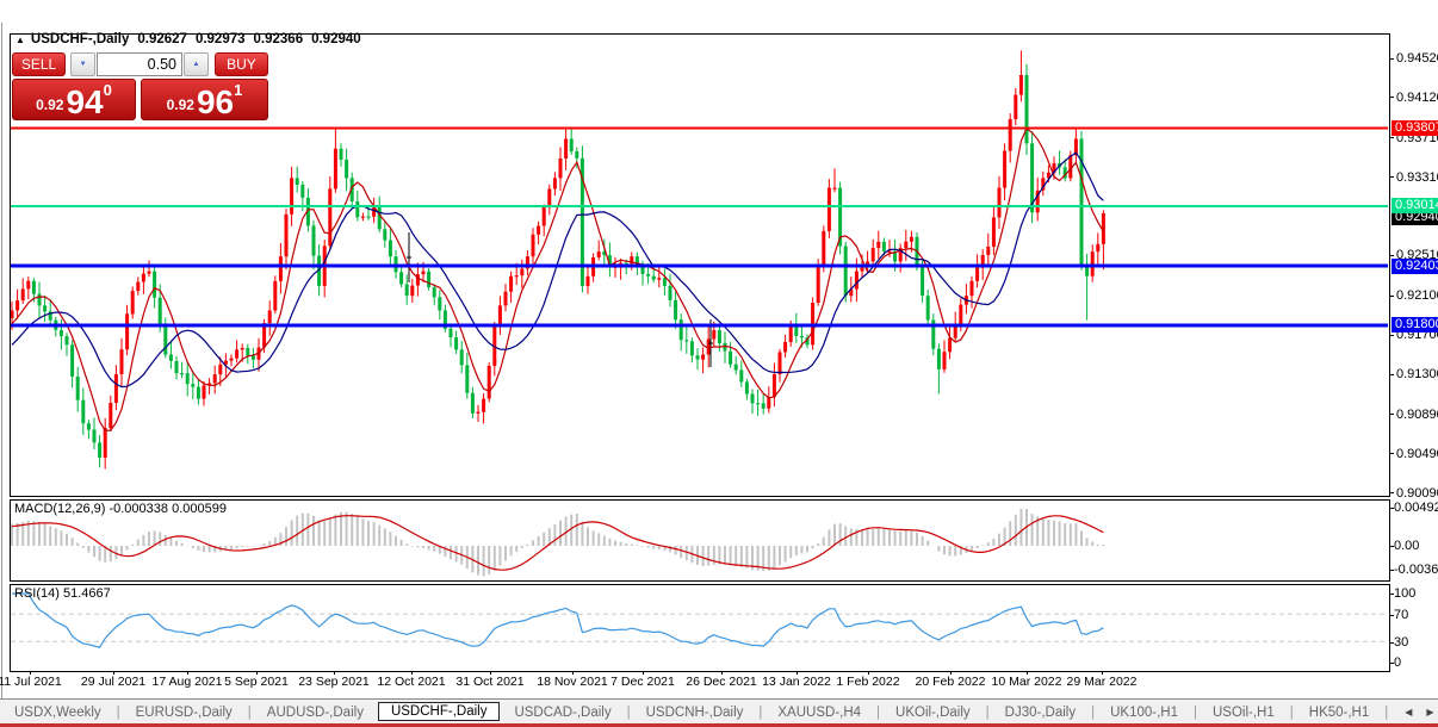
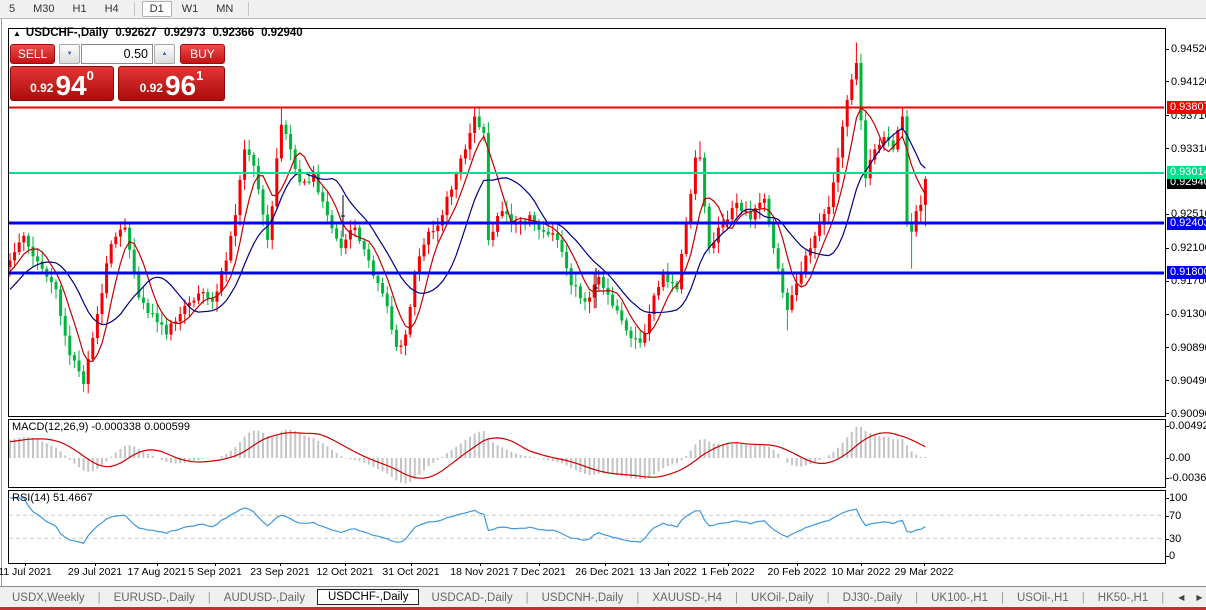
+ 5
+ M30
+ H1
+ H4
+ D1
+ W1
+ MN
  ▲
  USDCHF-,Daily
  0.92627
  0.92973
  0.92366
  0.92940
  SELL
  0.50
  BUY
  0.92
  94
  0
  0.92
  96
  1
  MACD(12,26,9) -0.000338 0.000599
  RSI(14) 51.4667
  0.9452
  0.9412
  0.9371
  0.9331
  0.9251
  0.9210
  0.9170
  0.9130
  0.9089
  0.9049
  0.9009
  0.9380
  0.9301
  0.9240
  0.9180
  0.9294
  0.0049
  0.00
  -0.0036
  100
  70
  30
  0
  11 Jul 2021
  29 Jul 2021
  17 Aug 2021
  5 Sep 2021
  23 Sep 2021
  12 Oct 2021
  31 Oct 2021
  18 Nov 2021
  7 Dec 2021
  26 Dec 2021
  13 Jan 2022
  1 Feb 2022
  20 Feb 2022
  10 Mar 2022
  29 Mar 2022
  USDX,Weekly
  |
  EURUSD-,Daily
  |
  AUDUSD-,Daily
  USDCHF-,Daily
  USDCAD-,Daily
  |
  USDCNH-,Daily
  |
  XAUUSD-,H4
  |
  UKOil-,Daily
  |
  DJ30-,Daily
  |
  UK100-,H1
  |
  USOil-,H1
  |
  HK50-,H1
  |
  ◀
  ▶
